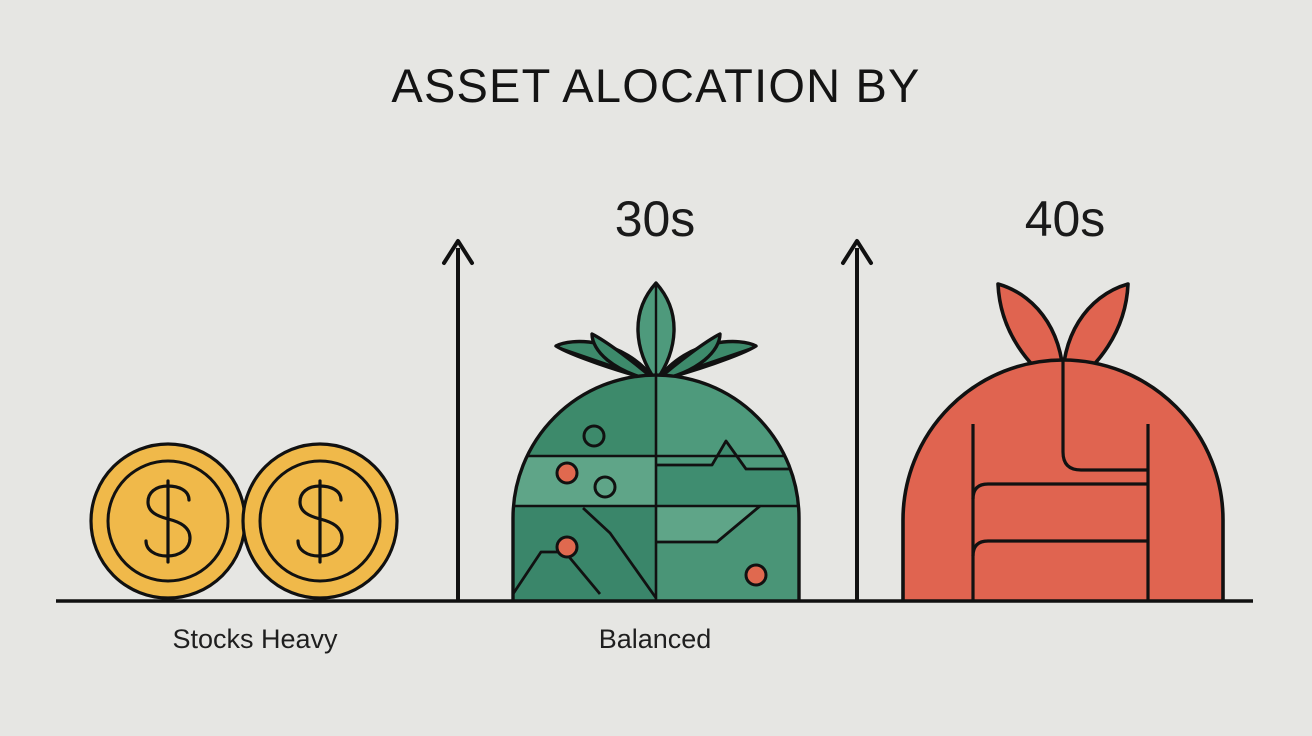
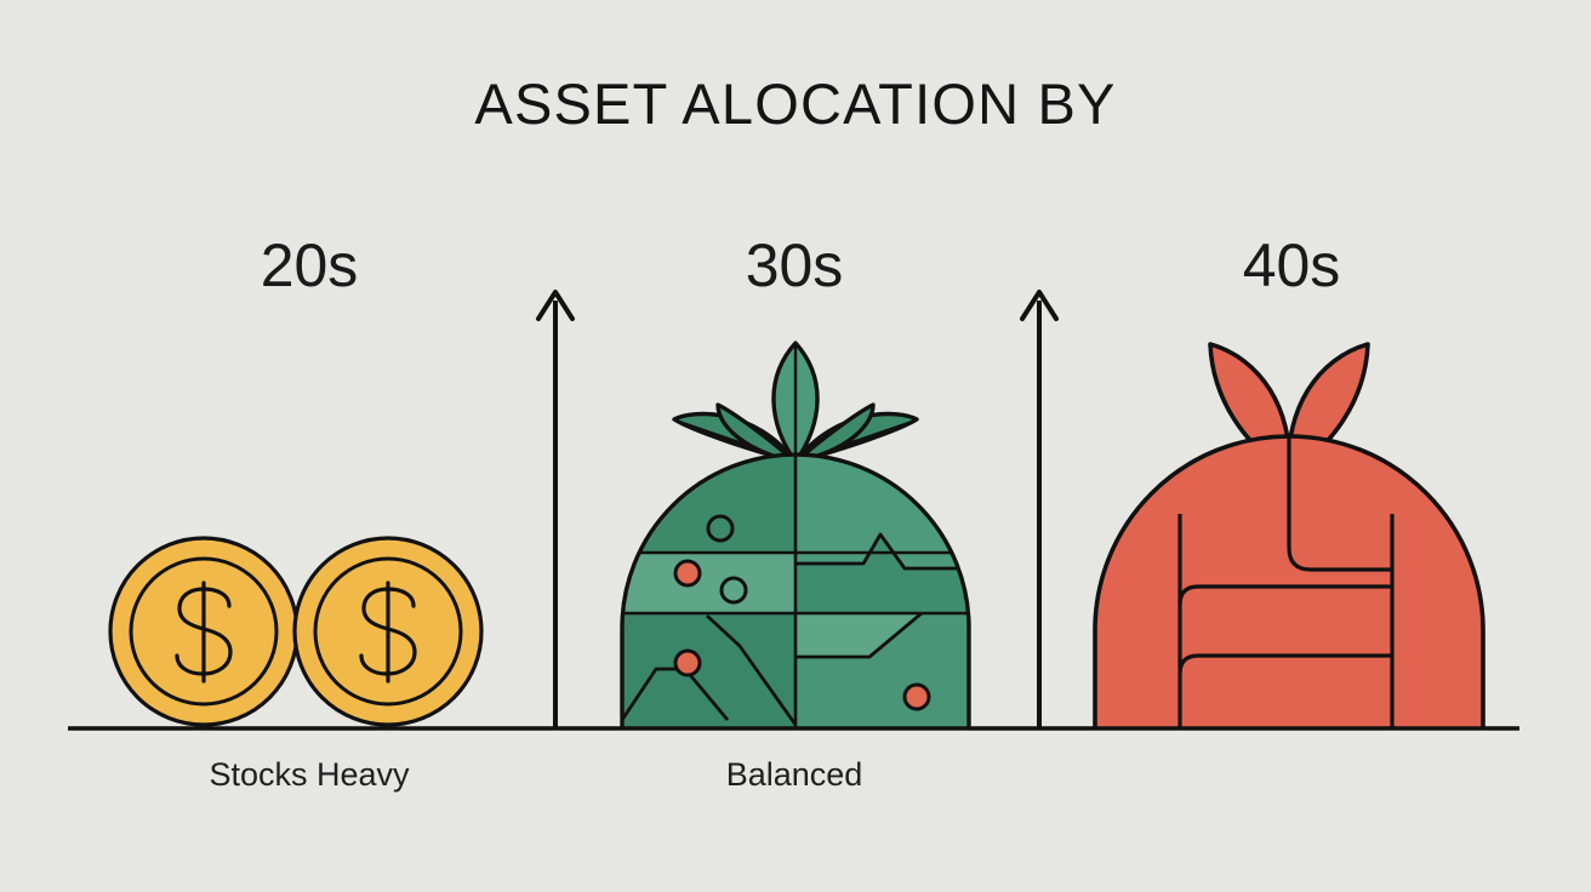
  ASSET ALOCATION BY
+ 20s
  30s
  40s
  Stocks Heavy
  Balanced
